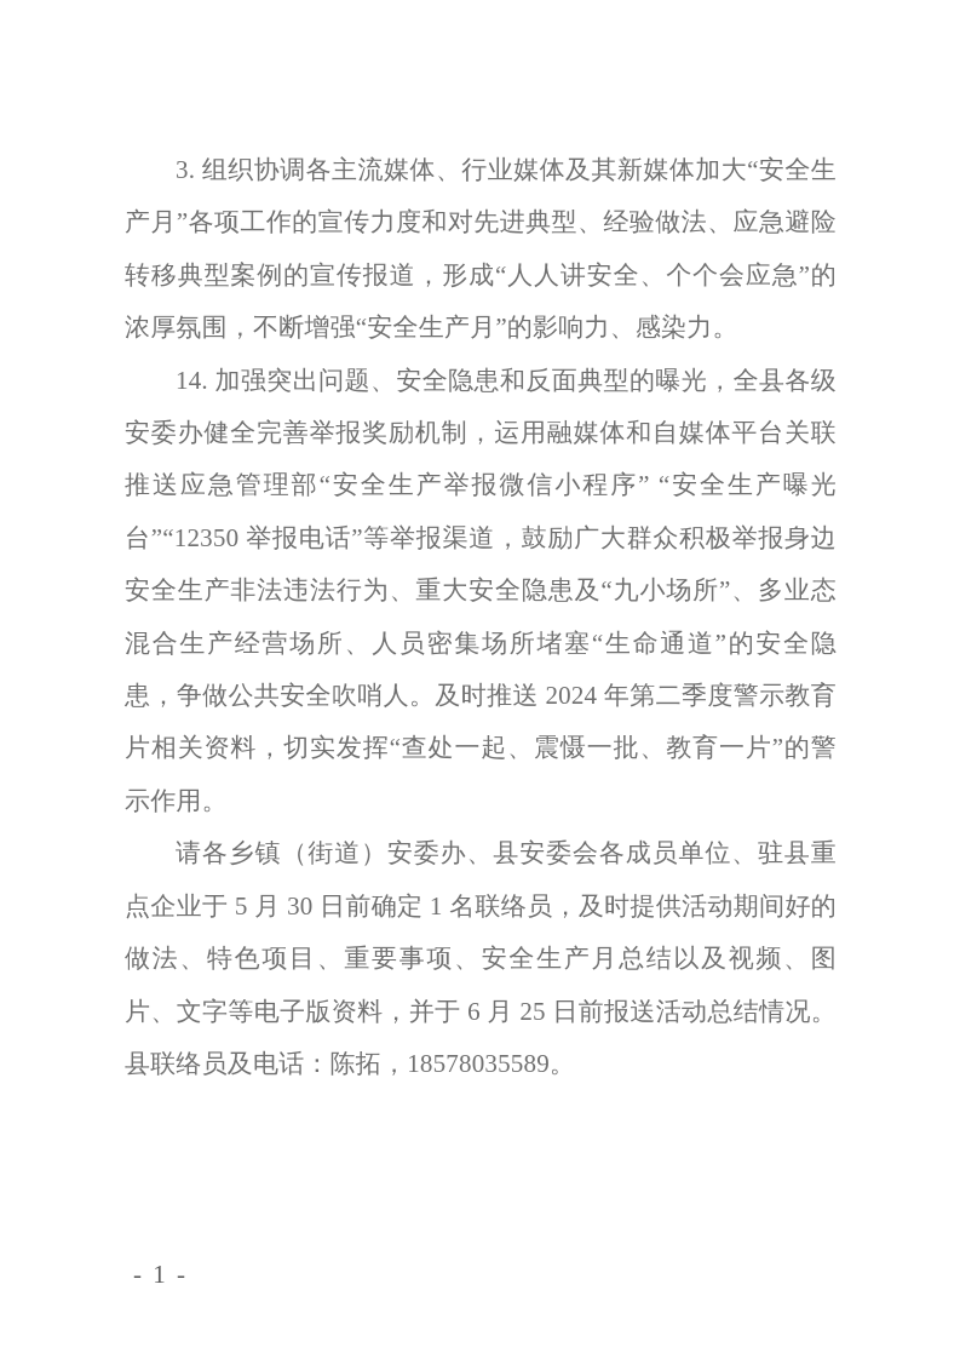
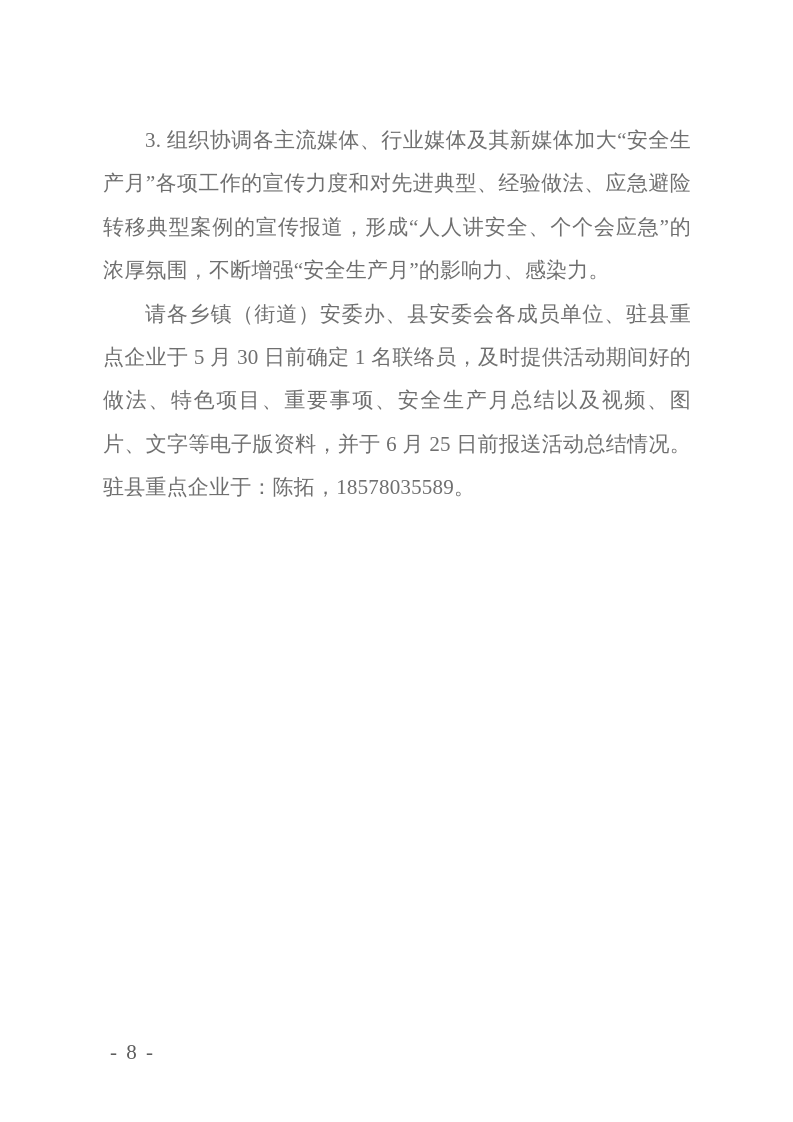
  3. 组织协调各主流媒体、行业媒体及其新媒体加大“安全生产月”各项工作的宣传力度和对先进典型、经验做法、应急避险转移典型案例的宣传报道，形成“人人讲安全、个个会应急”的浓厚氛围，不断增强“安全生产月”的影响力、感染力。
- 14. 加强突出问题、安全隐患和反面典型的曝光，全县各级安委办健全完善举报奖励机制，运用融媒体和自媒体平台关联推送应急管理部“安全生产举报微信小程序” “安全生产曝光台”“12350 举报电话”等举报渠道，鼓励广大群众积极举报身边安全生产非法违法行为、重大安全隐患及“九小场所”、多业态混合生产经营场所、人员密集场所堵塞“生命通道”的安全隐患，争做公共安全吹哨人。及时推送 2024 年第二季度警示教育片相关资料，切实发挥“查处一起、震慑一批、教育一片”的警示作用。
- 请各乡镇（街道）安委办、县安委会各成员单位、驻县重点企业于 5 月 30 日前确定 1 名联络员，及时提供活动期间好的做法、特色项目、重要事项、安全生产月总结以及视频、图片、文字等电子版资料，并于 6 月 25 日前报送活动总结情况。县联络员及电话：陈拓，18578035589。
+ 请各乡镇（街道）安委办、县安委会各成员单位、驻县重点企业于 5 月 30 日前确定 1 名联络员，及时提供活动期间好的做法、特色项目、重要事项、安全生产月总结以及视频、图片、文字等电子版资料，并于 6 月 25 日前报送活动总结情况。驻县重点企业于：陈拓，18578035589。
- - 1 -
+ - 8 -
